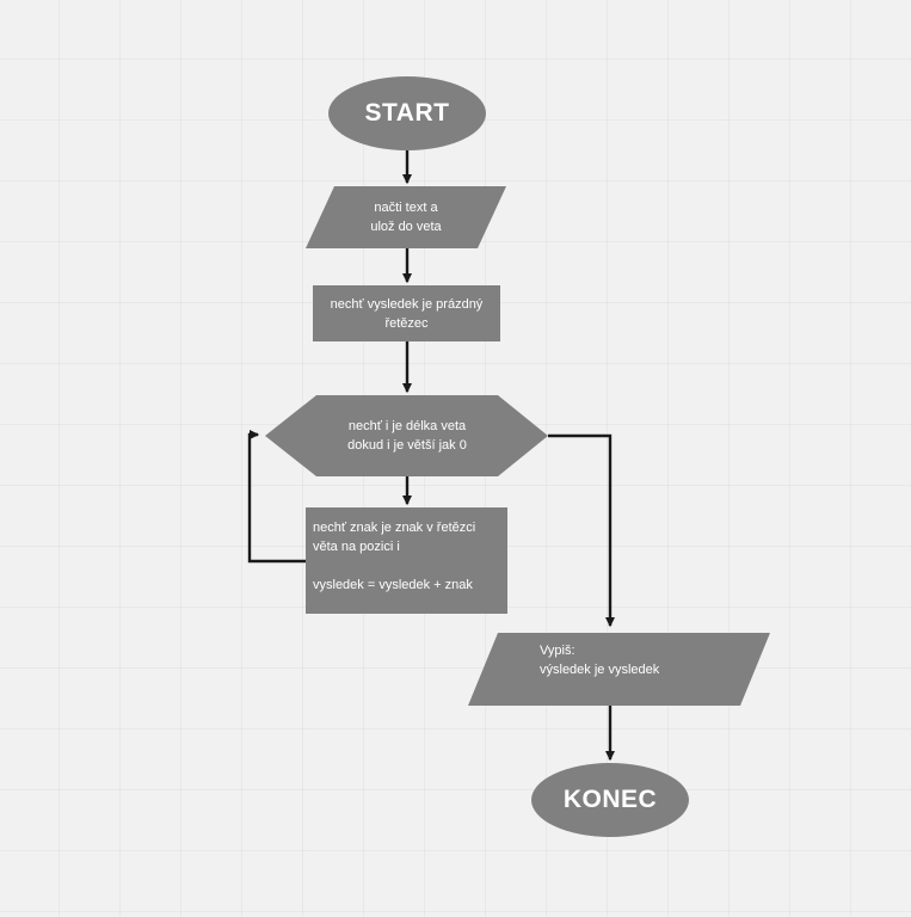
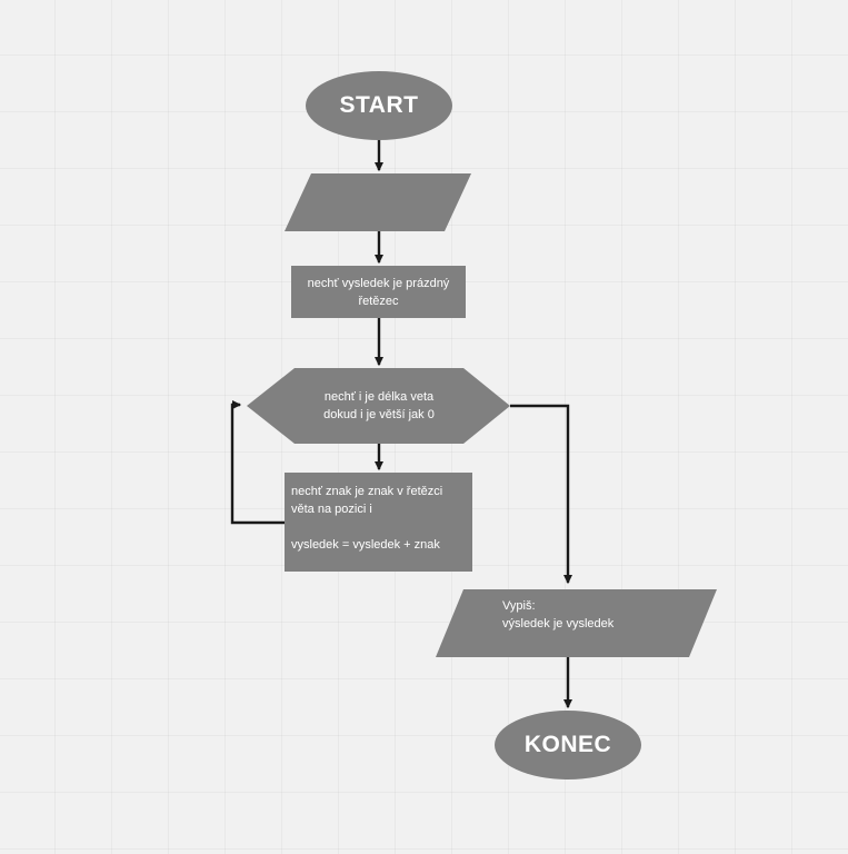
  START
- načti text a
- ulož do veta
  nechť vysledek je prázdný
  řetězec
  nechť i je délka veta
  dokud i je větší jak 0
  nechť znak je znak v řetězci
  věta na pozici i
  vysledek = vysledek + znak
  Vypiš:
  výsledek je vysledek
  KONEC
